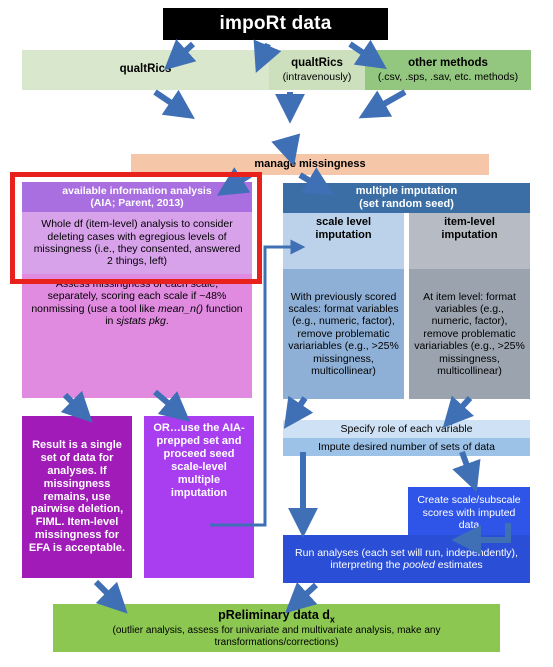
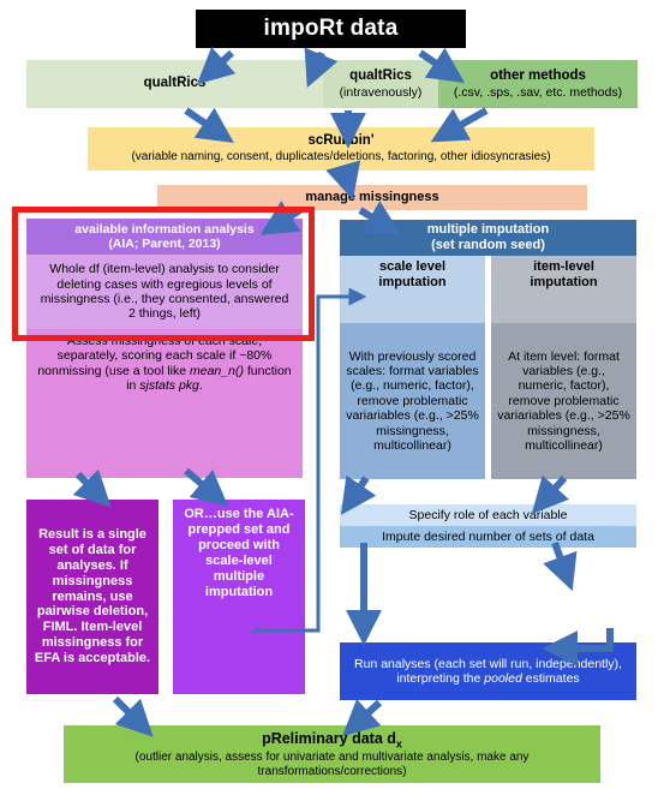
  impoRt data
  qualtRics
  qualtRics
  (intravenously)
  other methods
  (.csv, .sps, .sav, etc. methods)
+ scRubbin'
+ (variable naming, consent, duplicates/deletions, factoring, other idiosyncrasies)
  manage missingness
  available information analysis
  (AIA; Parent, 2013)
  Whole df (item-level) analysis to consider deleting cases with egregious levels of missingness (i.e., they consented, answered 2 things, left)
- Assess missingness of each scale, separately, scoring each scale if ~48% nonmissing (use a tool like mean_n() function in sjstats pkg.
+ Assess missingness of each scale, separately, scoring each scale if ~80% nonmissing (use a tool like mean_n() function in sjstats pkg.
  multiple imputation
  (set random seed)
  scale level imputation
  item-level imputation
  With previously scored scales: format variables (e.g., numeric, factor), remove problematic variariables (e.g., >25% missingness, multicollinear)
  At item level: format variables (e.g., numeric, factor), remove problematic variariables (e.g., >25% missingness, multicollinear)
  Result is a single set of data for analyses. If missingness remains, use pairwise deletion, FIML. Item-level missingness for EFA is acceptable.
- OR…use the AIA-prepped set and proceed seed scale-level multiple imputation
+ OR…use the AIA-prepped set and proceed with scale-level multiple imputation
  Specify role of each variable
  Impute desired number of sets of data
- Create scale/subscale scores with imputed data
  Run analyses (each set will run, independently), interpreting the pooled estimates
  pReliminary data dx
  (outlier analysis, assess for univariate and multivariate analysis, make any transformations/corrections)
